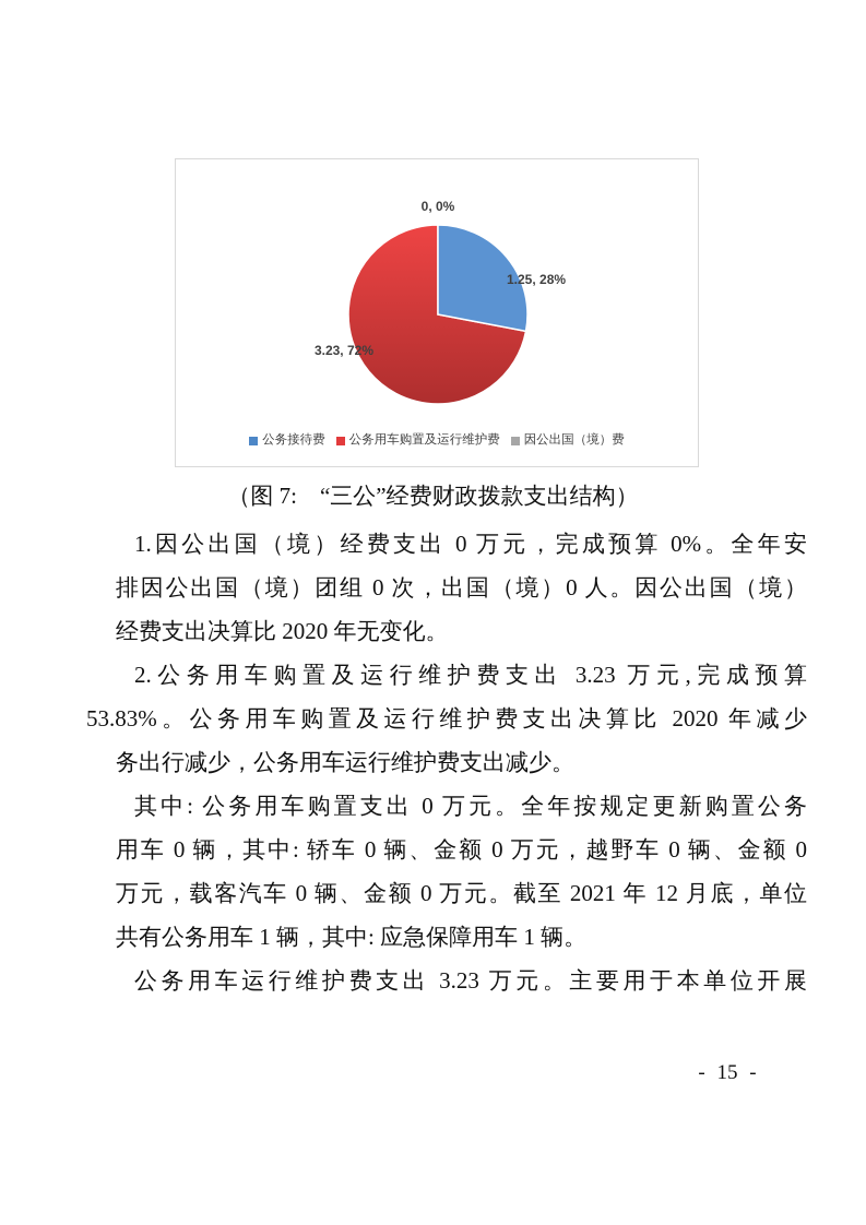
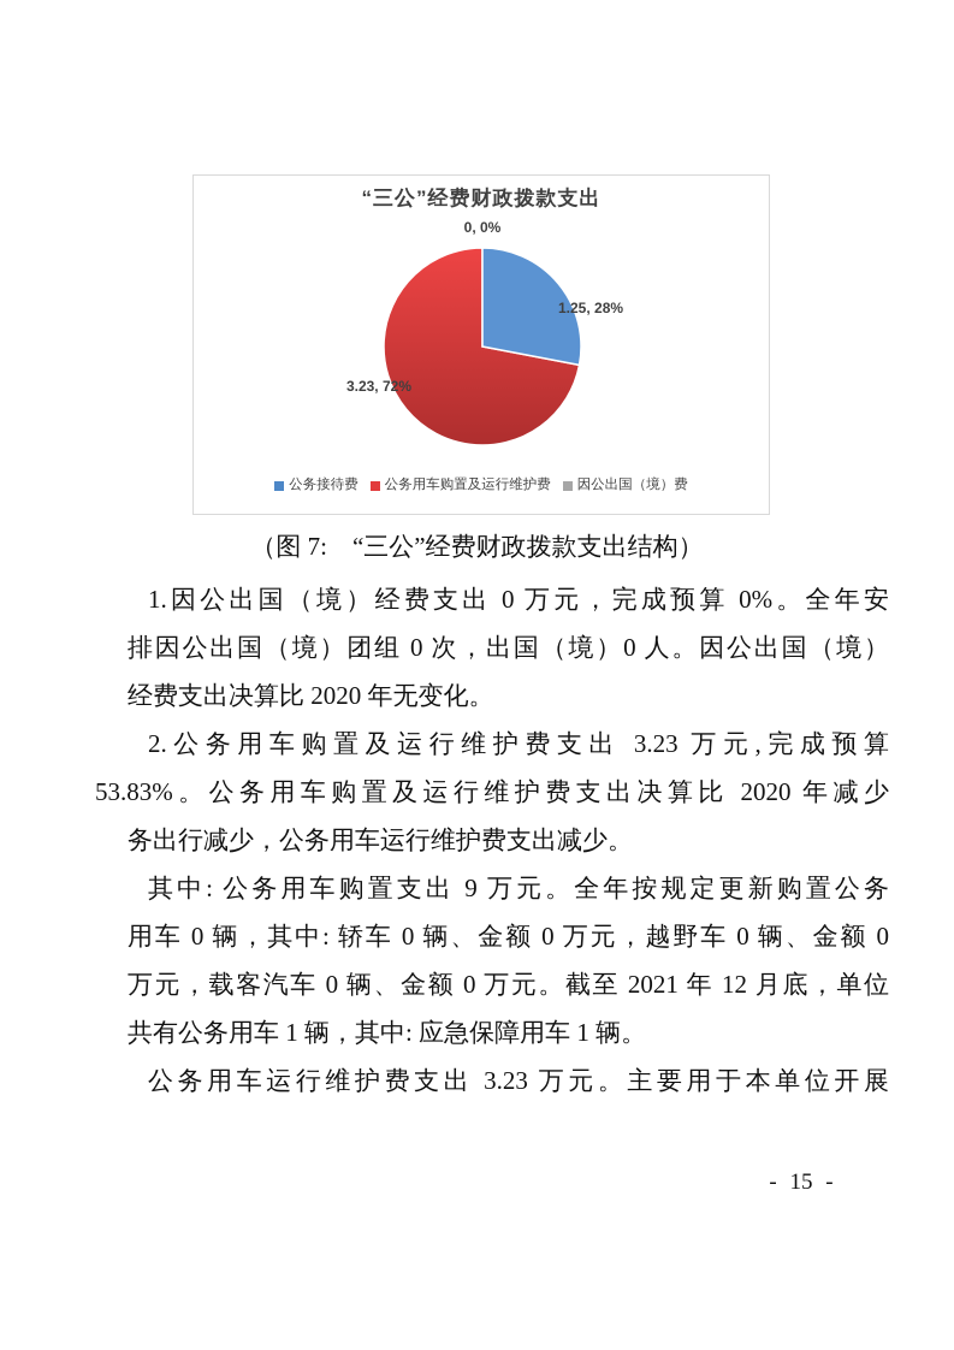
+ “三公”经费财政拨款支出
  0, 0%
  1.25, 28%
  3.23, 72%
  公务接待费
  公务用车购置及运行维护费
  因公出国（境）费
  （图 7: “三公”经费财政拨款支出结构）
  1.因公出国（境）经费支出 0 万元，完成预算 0%。全年安
  排因公出国（境）团组 0 次，出国（境）0 人。因公出国（境）
  经费支出决算比 2020 年无变化。
  2.公务用车购置及运行维护费支出 3.23 万元,完成预算
  53.83%。公务用车购置及运行维护费支出决算比 2020 年减少
  务出行减少，公务用车运行维护费支出减少。
- 其中: 公务用车购置支出 0 万元。全年按规定更新购置公务
+ 其中: 公务用车购置支出 9 万元。全年按规定更新购置公务
  用车 0 辆，其中: 轿车 0 辆、金额 0 万元，越野车 0 辆、金额 0
  万元，载客汽车 0 辆、金额 0 万元。截至 2021 年 12 月底，单位
  共有公务用车 1 辆，其中: 应急保障用车 1 辆。
  公务用车运行维护费支出 3.23 万元。主要用于本单位开展
  - 15 -
